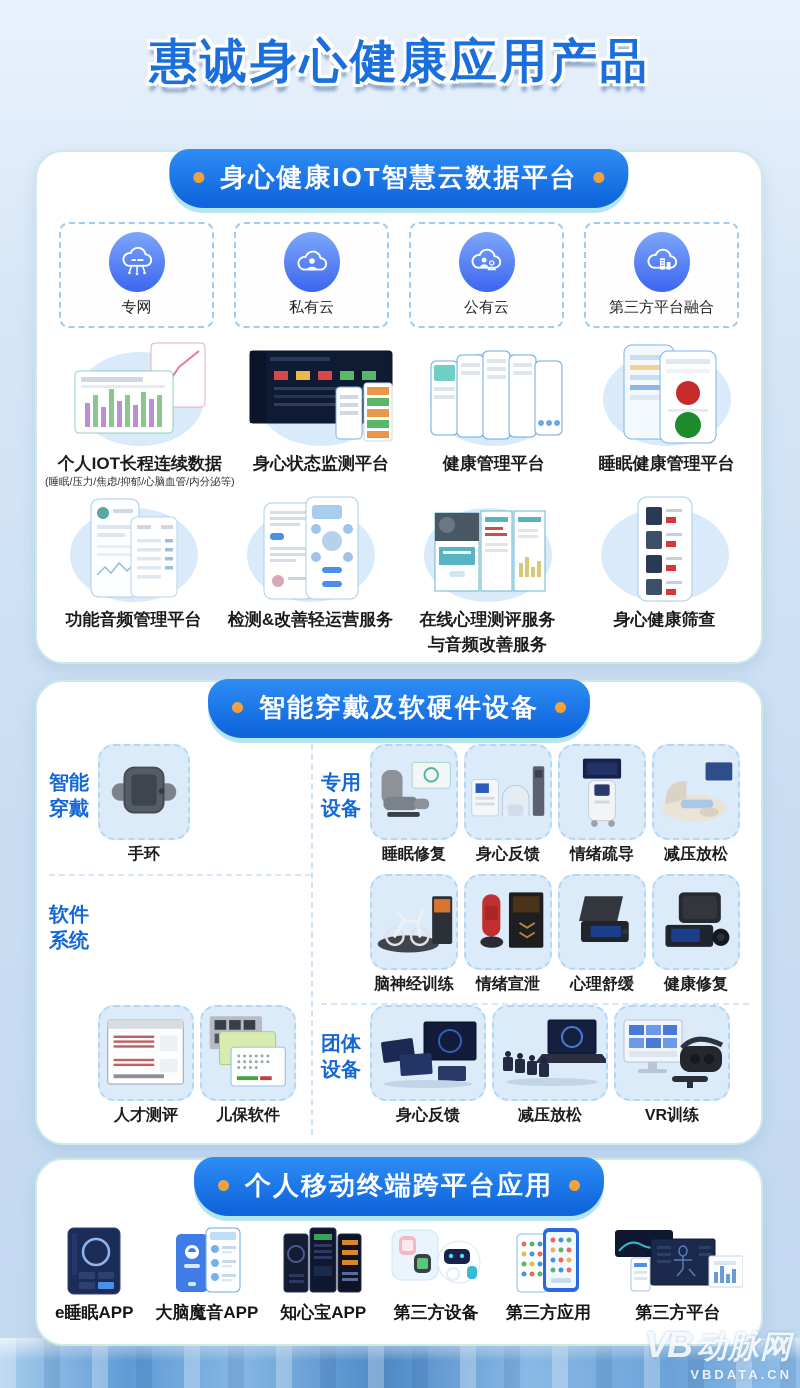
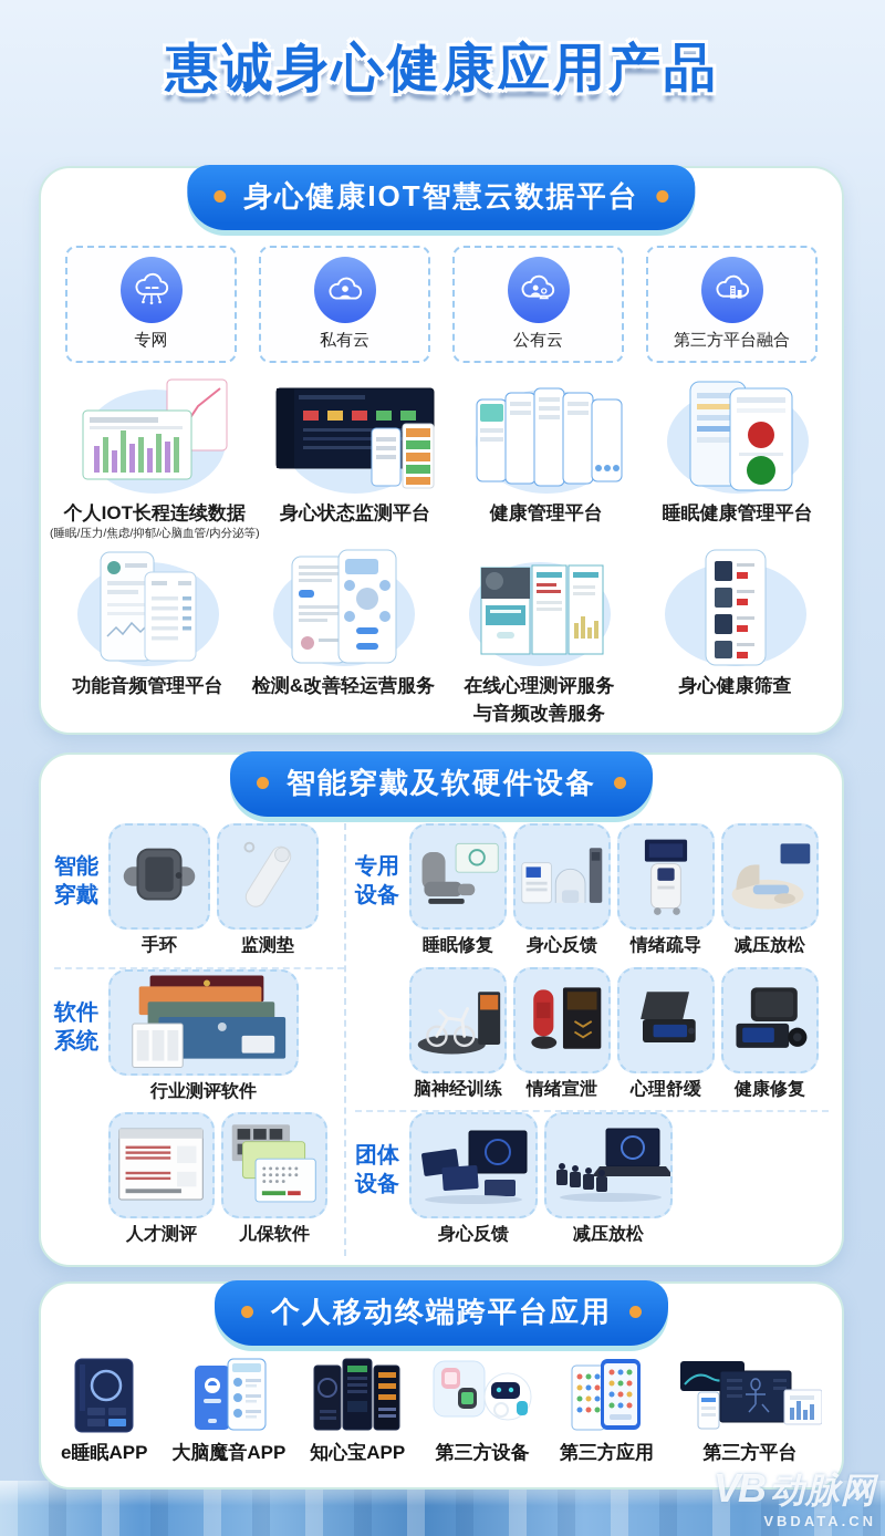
  惠诚身心健康应用产品
  身心健康IOT智慧云数据平台
  专网
  私有云
  公有云
  第三方平台融合
  个人IOT长程连续数据
  (睡眠/压力/焦虑/抑郁/心脑血管/内分泌等)
  身心状态监测平台
  健康管理平台
  睡眠健康管理平台
  功能音频管理平台
  检测&改善轻运营服务
  在线心理测评服务
  与音频改善服务
  身心健康筛查
  智能穿戴及软硬件设备
  智能
  穿戴
  手环
+ 监测垫
  软件
  系统
+ 行业测评软件
  人才测评
  儿保软件
  专用
  设备
  睡眠修复
  身心反馈
  情绪疏导
  减压放松
  脑神经训练
  情绪宣泄
  心理舒缓
  健康修复
  团体
  设备
  身心反馈
  减压放松
- VR训练
  个人移动终端跨平台应用
  e睡眠APP
  大脑魔音APP
  知心宝APP
  第三方设备
  第三方应用
  第三方平台
  VB
  动脉网
  VBDATA.CN
